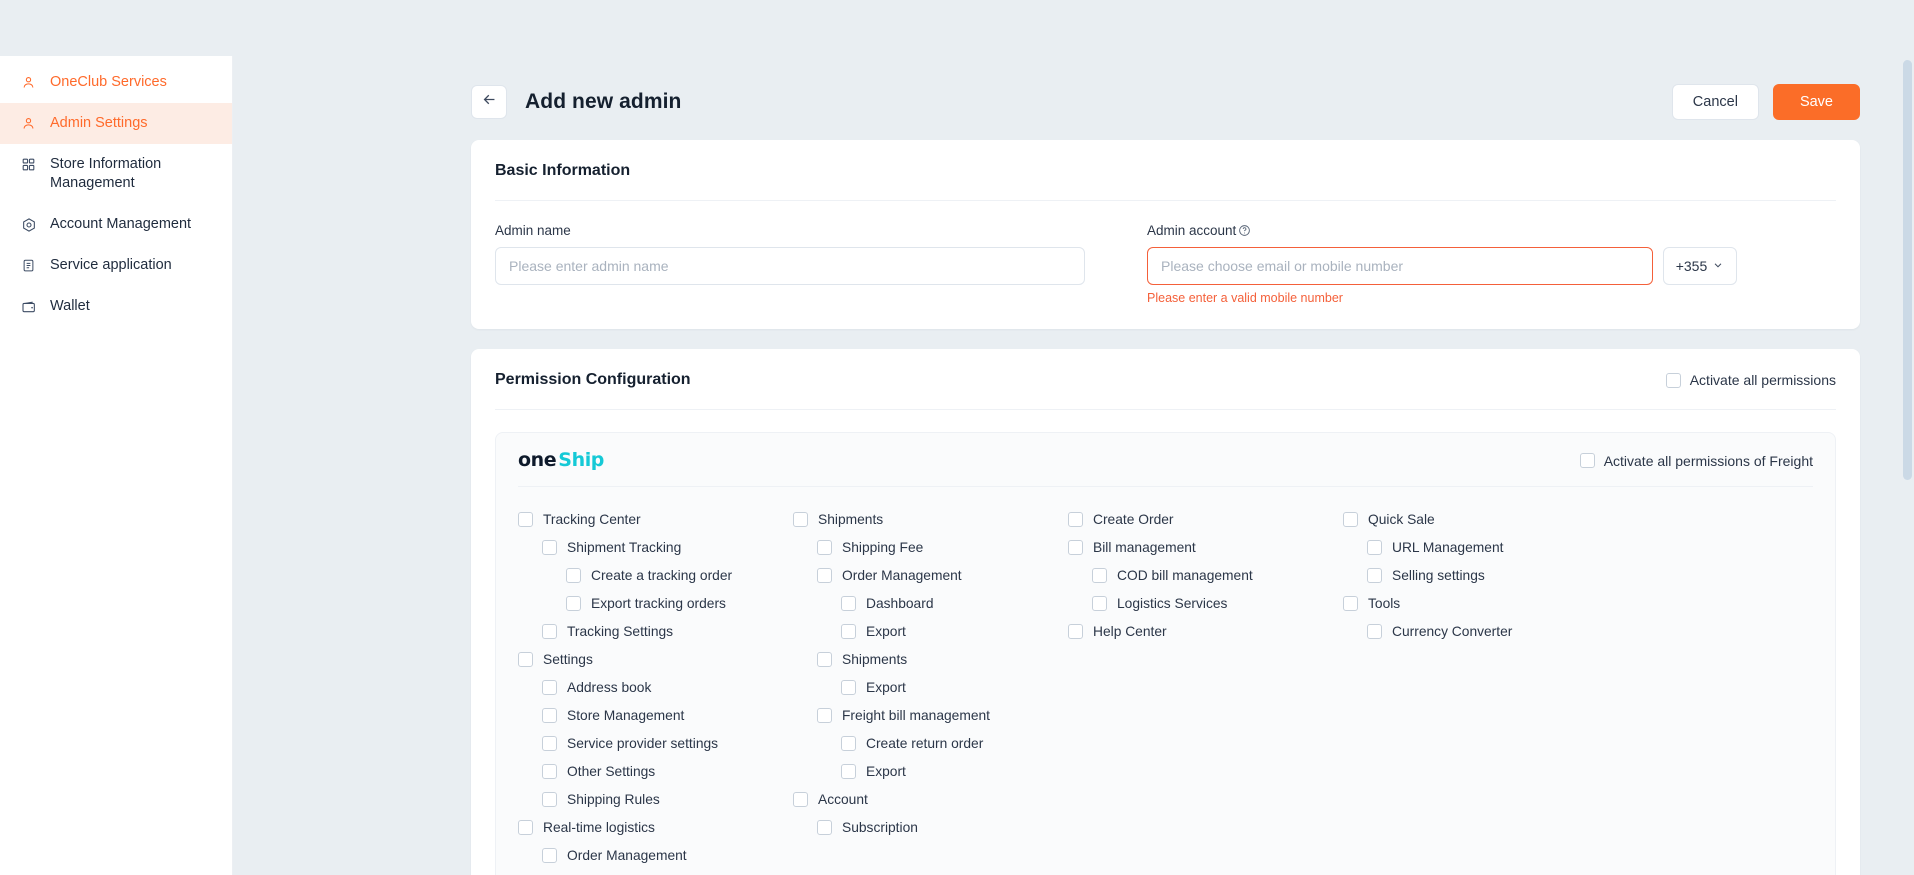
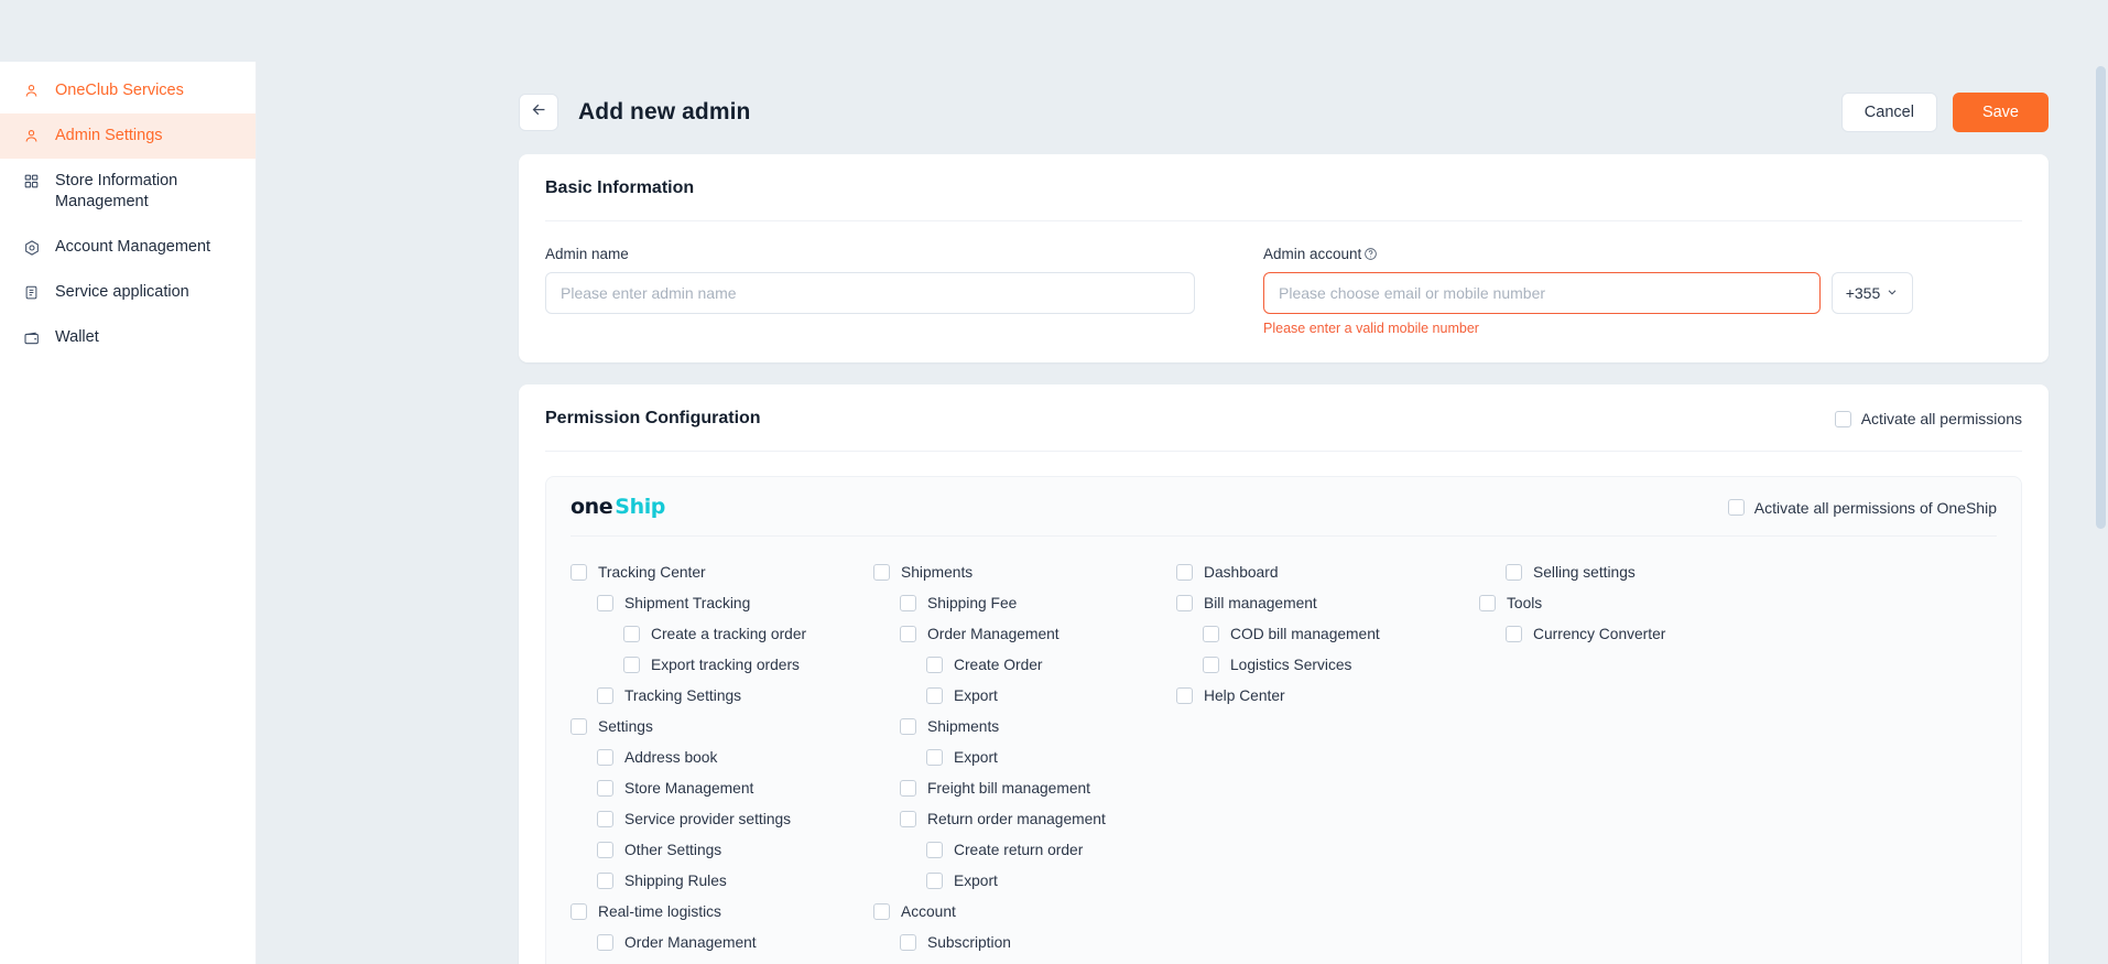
  OneClub Services
  Admin Settings
  Store Information Management
  Account Management
  Service application
  Wallet
  Add new admin
  Cancel
  Save
  Basic Information
  Admin name
  Please enter admin name
  Admin account
  Please choose email or mobile number
  +355
  Please enter a valid mobile number
  Permission Configuration
  Activate all permissions
  oneShip
- Activate all permissions of Freight
+ Activate all permissions of OneShip
  Tracking Center
  Shipment Tracking
  Create a tracking order
  Export tracking orders
  Tracking Settings
  Settings
  Address book
  Store Management
  Service provider settings
  Other Settings
  Shipping Rules
  Real-time logistics
  Order Management
  Shipments
  Shipping Fee
  Order Management
- Dashboard
+ Create Order
  Export
  Shipments
  Export
  Freight bill management
+ Return order management
  Create return order
  Export
  Account
  Subscription
- Create Order
+ Dashboard
  Bill management
  COD bill management
  Logistics Services
  Help Center
- Quick Sale
- URL Management
  Selling settings
  Tools
  Currency Converter
